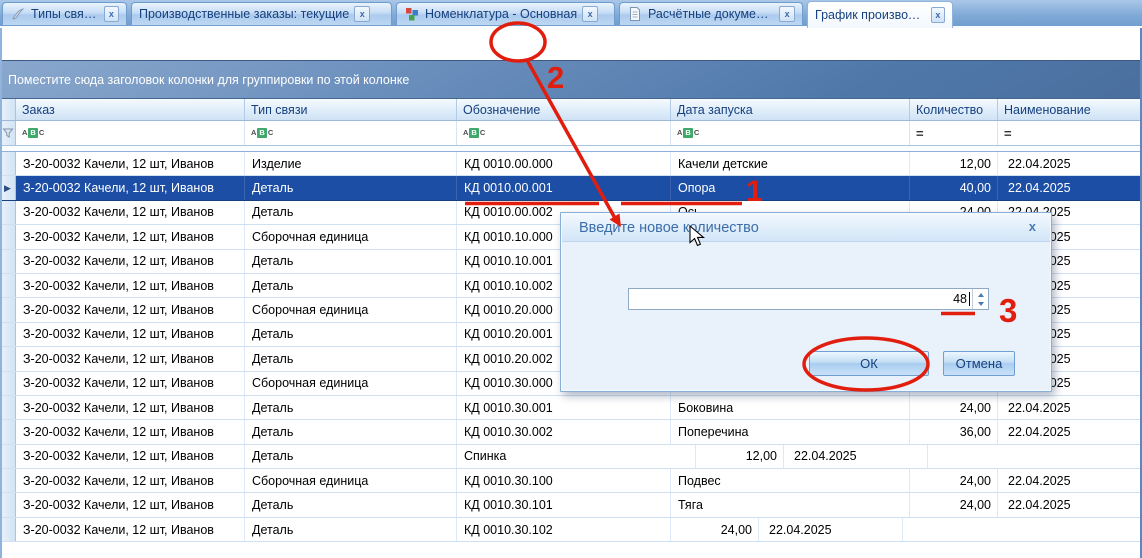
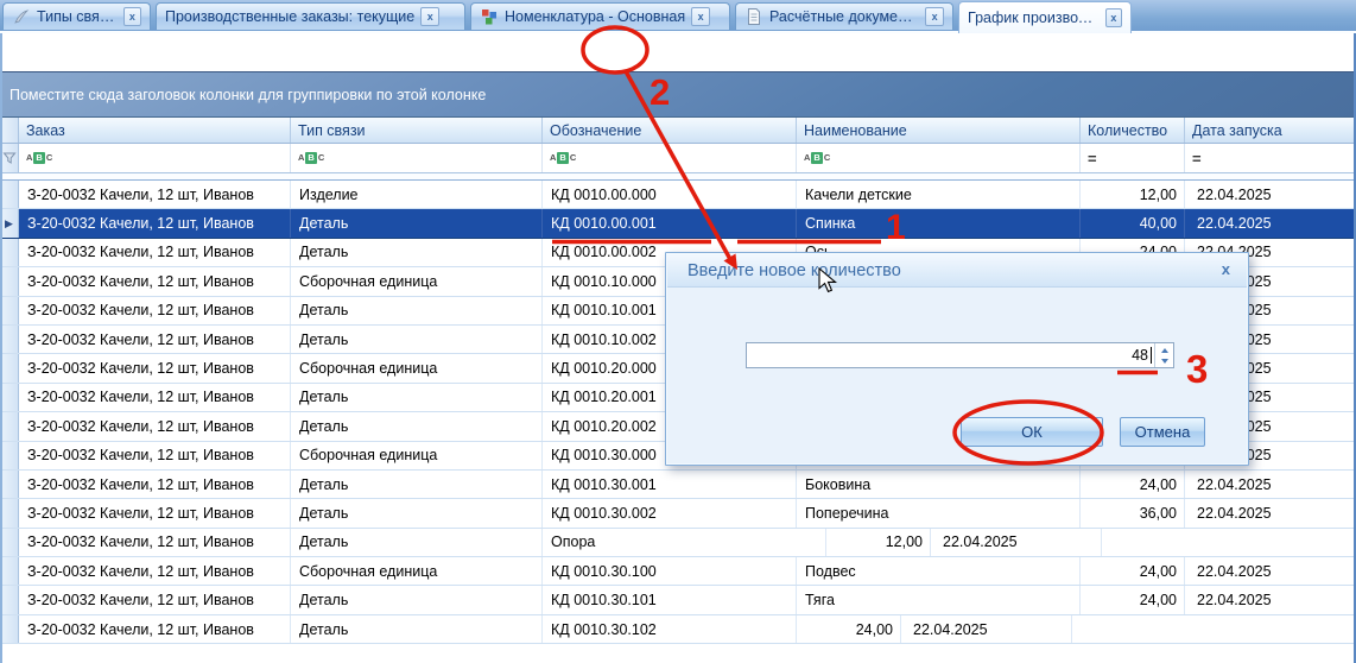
  Типы связе
  x
  Производственные заказы: текущие
  x
  Номенклатура - Основная
  x
  Расчётные документы
  x
  График производст
  x
  Поместите сюда заголовок колонки для группировки по этой колонке
  Заказ
  Тип связи
  Обозначение
- Дата запуска
+ Наименование
  Количество
- Наименование
+ Дата запуска
  А
  В
  С
  А
  В
  С
  А
  В
  С
  А
  В
  С
  =
  =
  З-20-0032 Качели, 12 шт, Иванов
  Изделие
  КД 0010.00.000
  Качели детские
  12,00
  22.04.2025
  ▶
  З-20-0032 Качели, 12 шт, Иванов
  Деталь
  КД 0010.00.001
- Опора
+ Спинка
  40,00
  22.04.2025
  З-20-0032 Качели, 12 шт, Иванов
  Деталь
  КД 0010.00.002
  З-20-0032 Качели, 12 шт, Иванов
  Сборочная единица
  КД 0010.10.000
  З-20-0032 Качели, 12 шт, Иванов
  Деталь
  КД 0010.10.001
  З-20-0032 Качели, 12 шт, Иванов
  Деталь
  КД 0010.10.002
  З-20-0032 Качели, 12 шт, Иванов
  Сборочная единица
  КД 0010.20.000
  З-20-0032 Качели, 12 шт, Иванов
  Деталь
  КД 0010.20.001
  З-20-0032 Качели, 12 шт, Иванов
  Деталь
  КД 0010.20.002
  З-20-0032 Качели, 12 шт, Иванов
  Сборочная единица
  КД 0010.30.000
  З-20-0032 Качели, 12 шт, Иванов
  Деталь
  КД 0010.30.001
  Боковина
  24,00
  22.04.2025
  З-20-0032 Качели, 12 шт, Иванов
  Деталь
  КД 0010.30.002
  Поперечина
  36,00
  22.04.2025
  З-20-0032 Качели, 12 шт, Иванов
  Деталь
- Спинка
+ Опора
  12,00
  22.04.2025
  З-20-0032 Качели, 12 шт, Иванов
  Сборочная единица
  КД 0010.30.100
  Подвес
  24,00
  22.04.2025
  З-20-0032 Качели, 12 шт, Иванов
  Деталь
  КД 0010.30.101
  Тяга
  24,00
  22.04.2025
  З-20-0032 Качели, 12 шт, Иванов
  Деталь
  КД 0010.30.102
  24,00
  22.04.2025
  Введите новое количество
  x
  48
  ОК
  Отмена
  1
  2
  3
